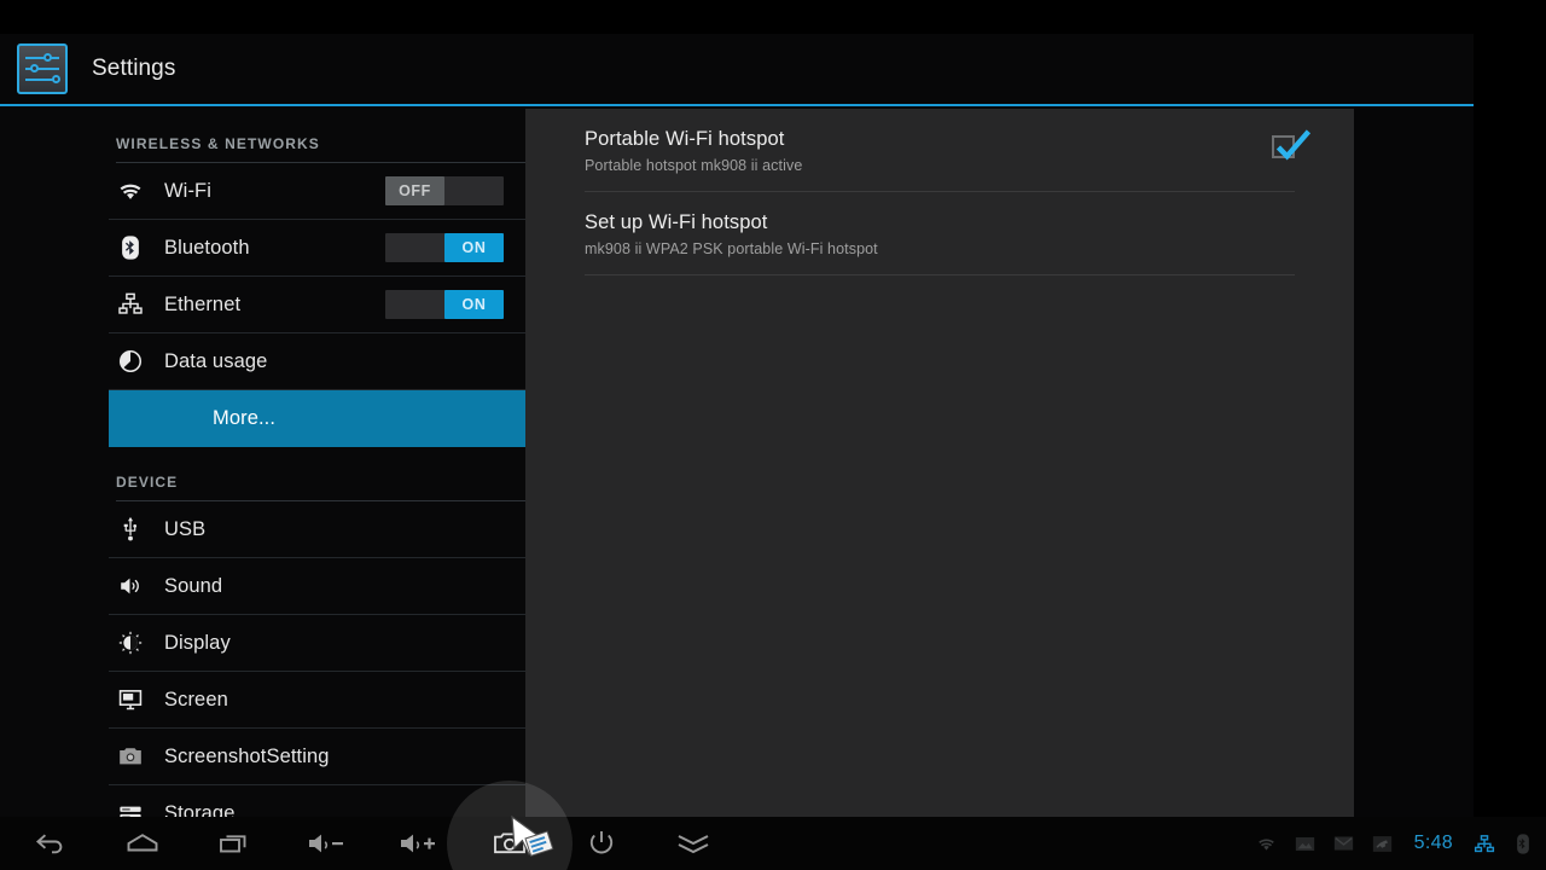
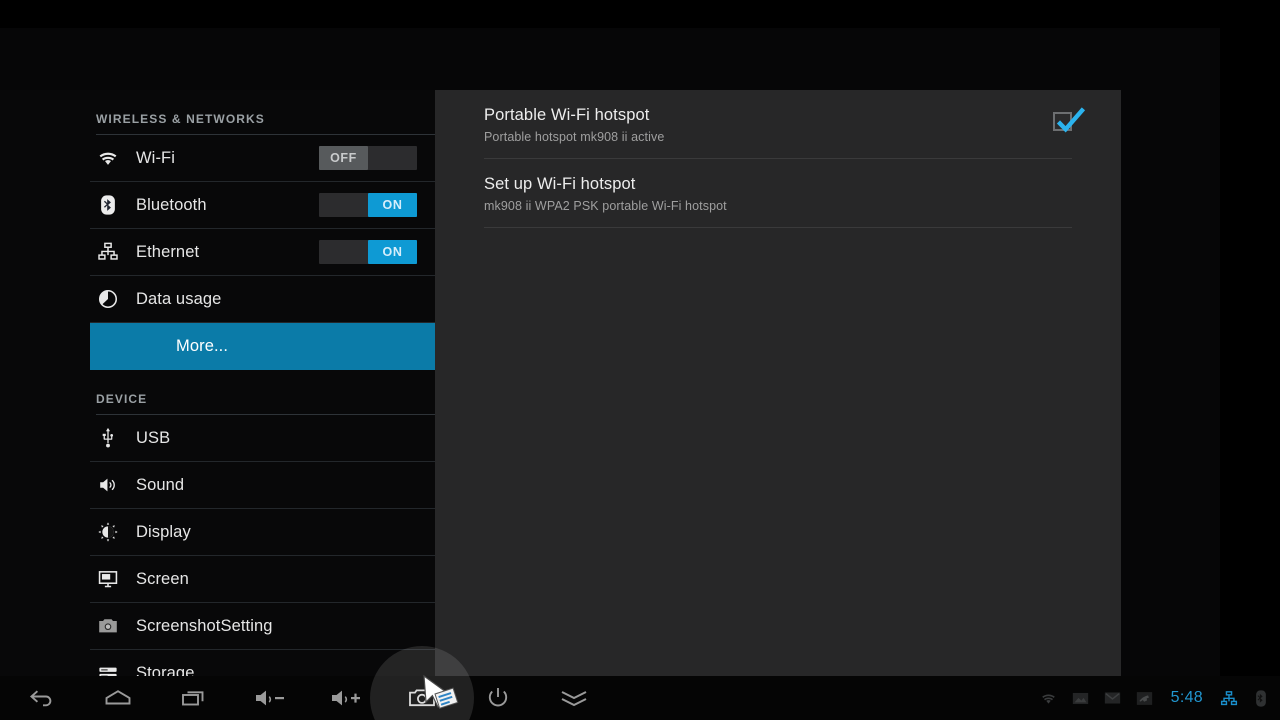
- Settings
  WIRELESS & NETWORKS
  Wi-Fi
  OFF
  Bluetooth
  ON
  Ethernet
  ON
  Data usage
  More...
  DEVICE
  USB
  Sound
  Display
  Screen
  ScreenshotSetting
  Storage
  Portable Wi-Fi hotspot
  Portable hotspot mk908 ii active
  Set up Wi-Fi hotspot
  mk908 ii WPA2 PSK portable Wi-Fi hotspot
  5:48
